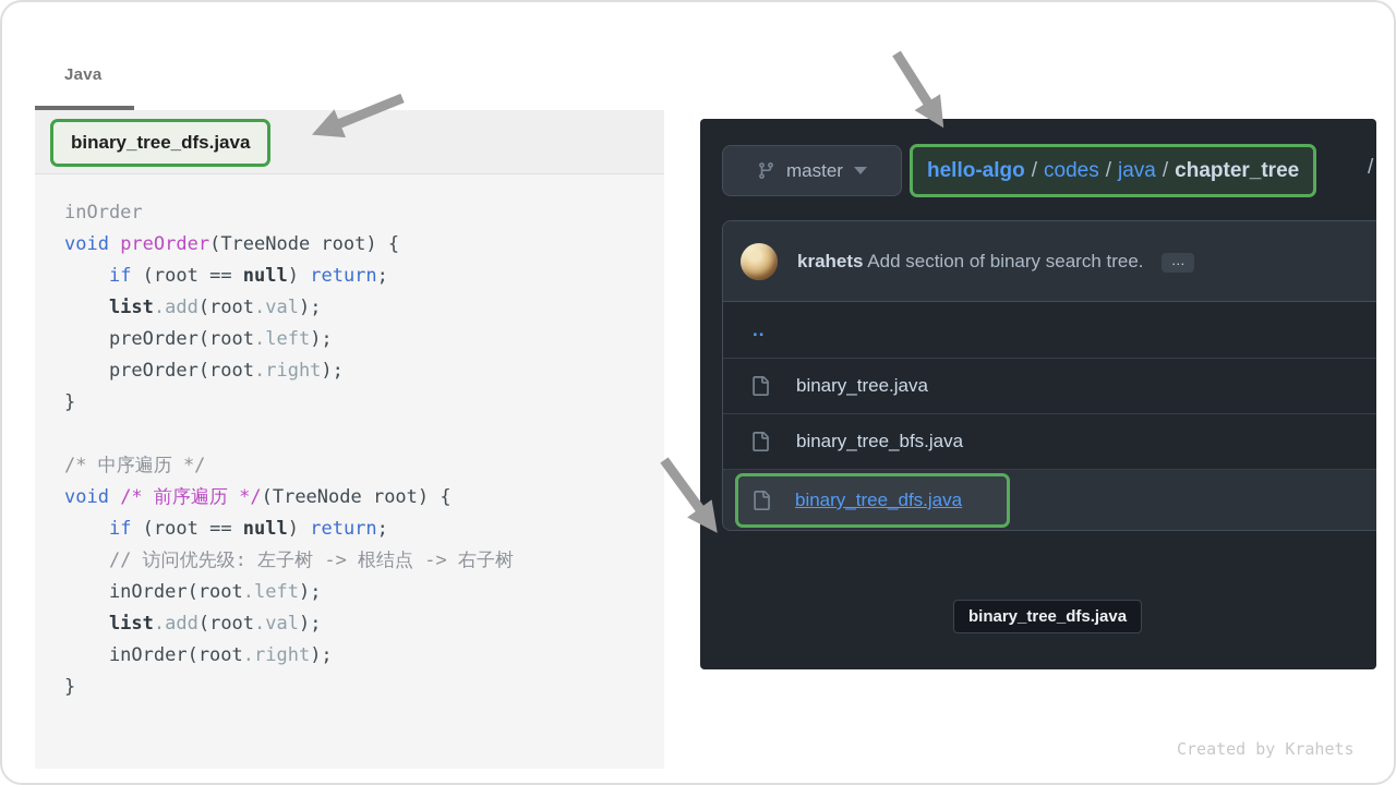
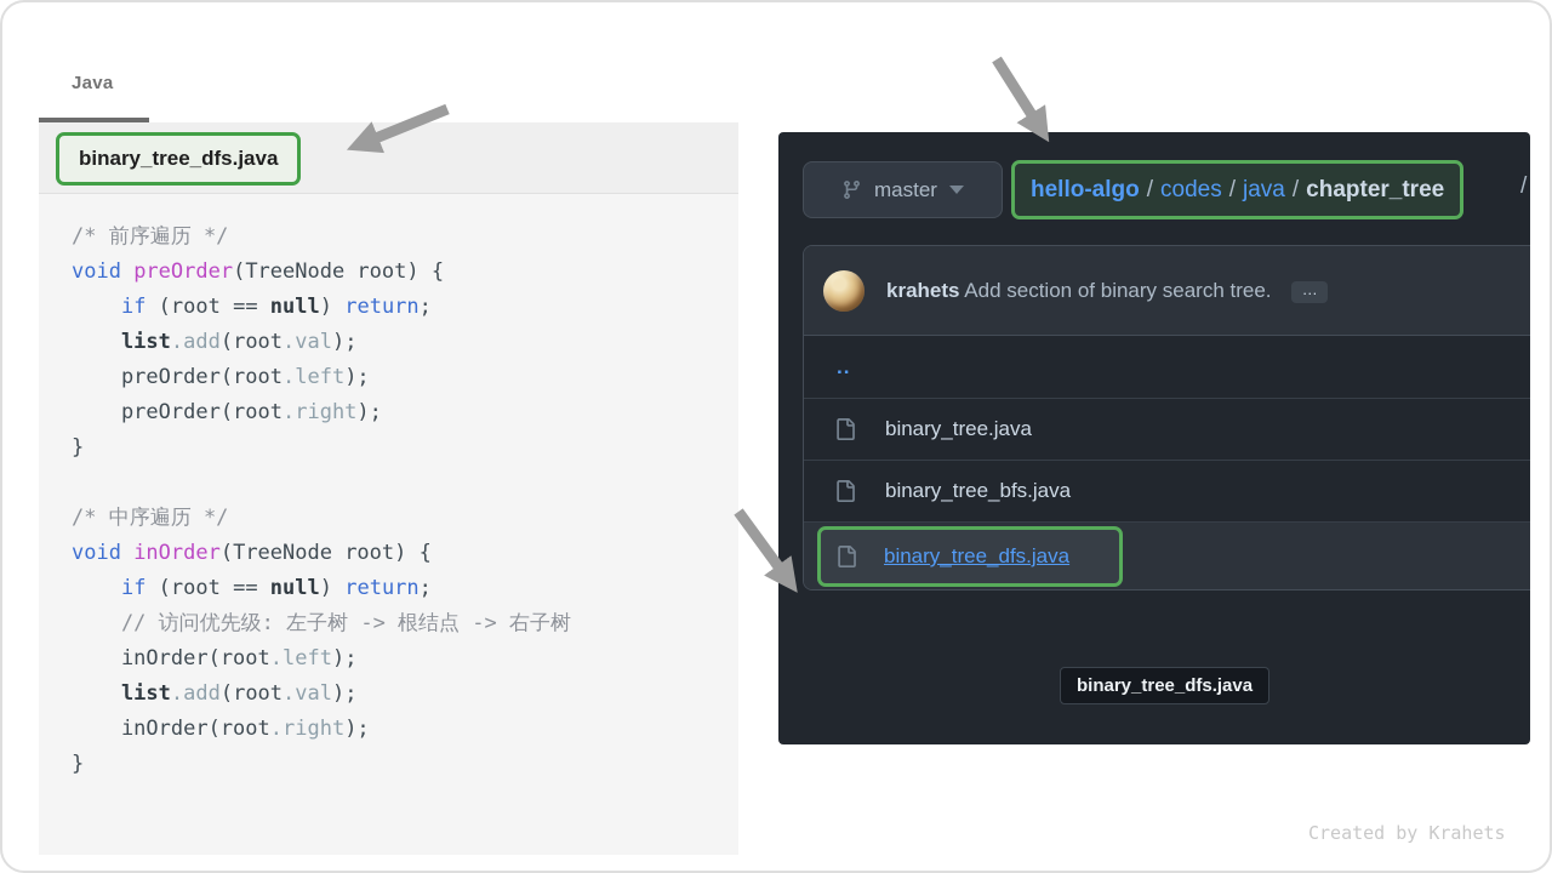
  Java
  binary_tree_dfs.java
- inOrder
+ /* 前序遍历 */
  void preOrder(TreeNode root) {
  if (root == null) return;
  list.add(root.val);
  preOrder(root.left);
  preOrder(root.right);
  }
  /* 中序遍历 */
- void /* 前序遍历 */(TreeNode root) {
+ void inOrder(TreeNode root) {
  if (root == null) return;
  // 访问优先级: 左子树 -> 根结点 -> 右子树
  inOrder(root.left);
  list.add(root.val);
  inOrder(root.right);
  }
  master
  hello-algo / codes / java / chapter_tree
  /
  krahets Add section of binary search tree. …
  ..
  binary_tree.java
  binary_tree_bfs.java
  binary_tree_dfs.java
  binary_tree_dfs.java
  Created by Krahets
